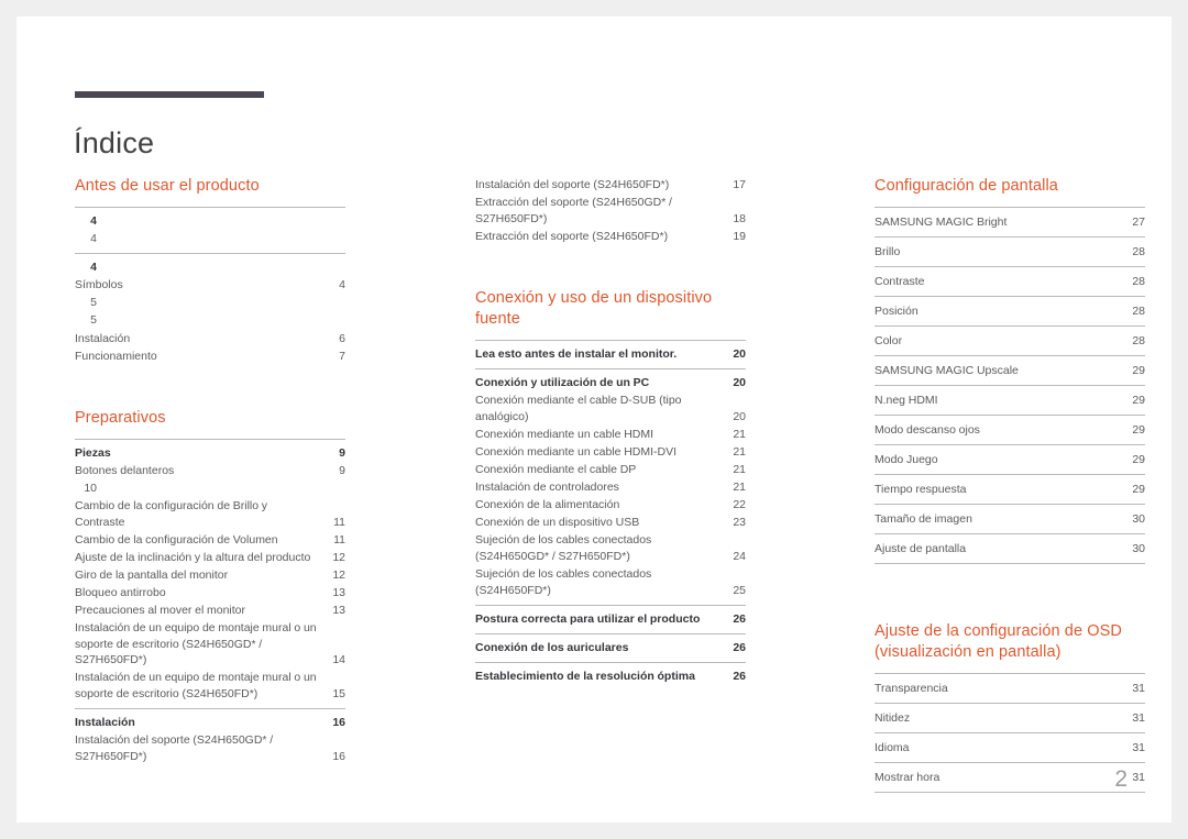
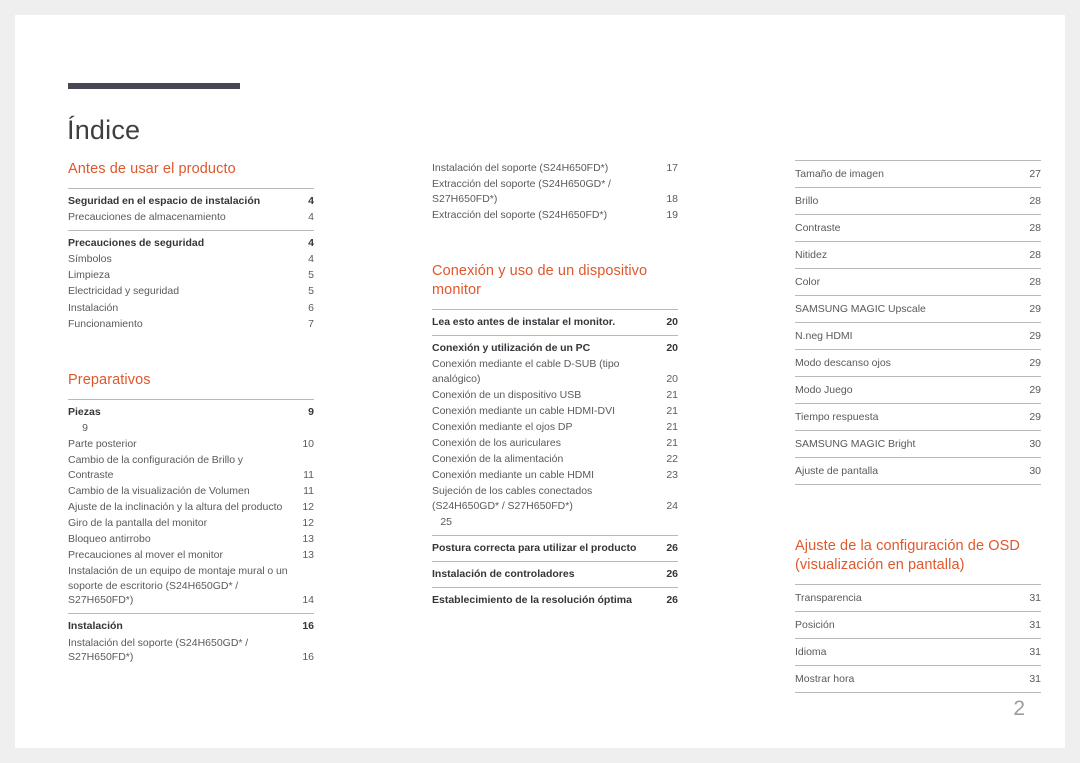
  Índice
  Antes de usar el producto
+ Seguridad en el espacio de instalación
  4
+ Precauciones de almacenamiento
  4
+ Precauciones de seguridad
  4
  Símbolos
  4
+ Limpieza
  5
+ Electricidad y seguridad
  5
  Instalación
  6
  Funcionamiento
  7
  Preparativos
  Piezas
  9
- Botones delanteros
  9
+ Parte posterior
  10
  Cambio de la configuración de Brillo y Contraste
  11
- Cambio de la configuración de Volumen
+ Cambio de la visualización de Volumen
  11
  Ajuste de la inclinación y la altura del producto
  12
  Giro de la pantalla del monitor
  12
  Bloqueo antirrobo
  13
  Precauciones al mover el monitor
  13
  Instalación de un equipo de montaje mural o un soporte de escritorio (S24H650GD* / S27H650FD*)
  14
- Instalación de un equipo de montaje mural o un soporte de escritorio (S24H650FD*)
- 15
  Instalación
  16
  Instalación del soporte (S24H650GD* / S27H650FD*)
  16
  Instalación del soporte (S24H650FD*)
  17
  Extracción del soporte (S24H650GD* / S27H650FD*)
  18
  Extracción del soporte (S24H650FD*)
  19
- Conexión y uso de un dispositivo fuente
+ Conexión y uso de un dispositivo monitor
  Lea esto antes de instalar el monitor.
  20
  Conexión y utilización de un PC
  20
  Conexión mediante el cable D-SUB (tipo analógico)
  20
- Conexión mediante un cable HDMI
+ Conexión de un dispositivo USB
  21
  Conexión mediante un cable HDMI-DVI
  21
- Conexión mediante el cable DP
+ Conexión mediante el ojos DP
  21
- Instalación de controladores
+ Conexión de los auriculares
  21
  Conexión de la alimentación
  22
- Conexión de un dispositivo USB
+ Conexión mediante un cable HDMI
  23
  Sujeción de los cables conectados (S24H650GD* / S27H650FD*)
  24
- Sujeción de los cables conectados (S24H650FD*)
  25
  Postura correcta para utilizar el producto
  26
- Conexión de los auriculares
+ Instalación de controladores
  26
  Establecimiento de la resolución óptima
  26
- Configuración de pantalla
- SAMSUNG MAGIC Bright
+ Tamaño de imagen
  27
  Brillo
  28
  Contraste
  28
- Posición
+ Nitidez
  28
  Color
  28
  SAMSUNG MAGIC Upscale
  29
  N.neg HDMI
  29
  Modo descanso ojos
  29
  Modo Juego
  29
  Tiempo respuesta
  29
- Tamaño de imagen
+ SAMSUNG MAGIC Bright
  30
  Ajuste de pantalla
  30
  Ajuste de la configuración de OSD (visualización en pantalla)
  Transparencia
  31
- Nitidez
+ Posición
  31
  Idioma
  31
  Mostrar hora
  31
  2
